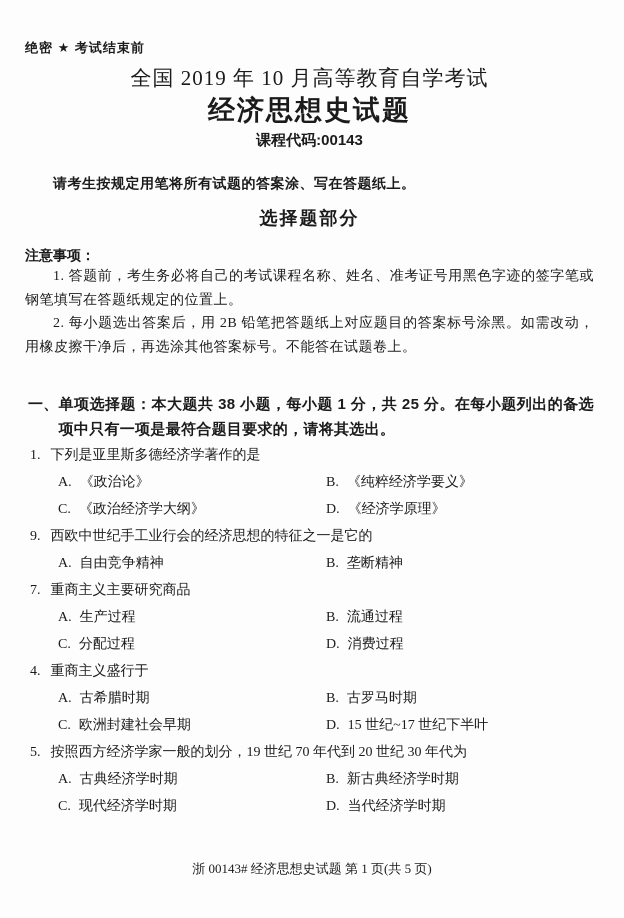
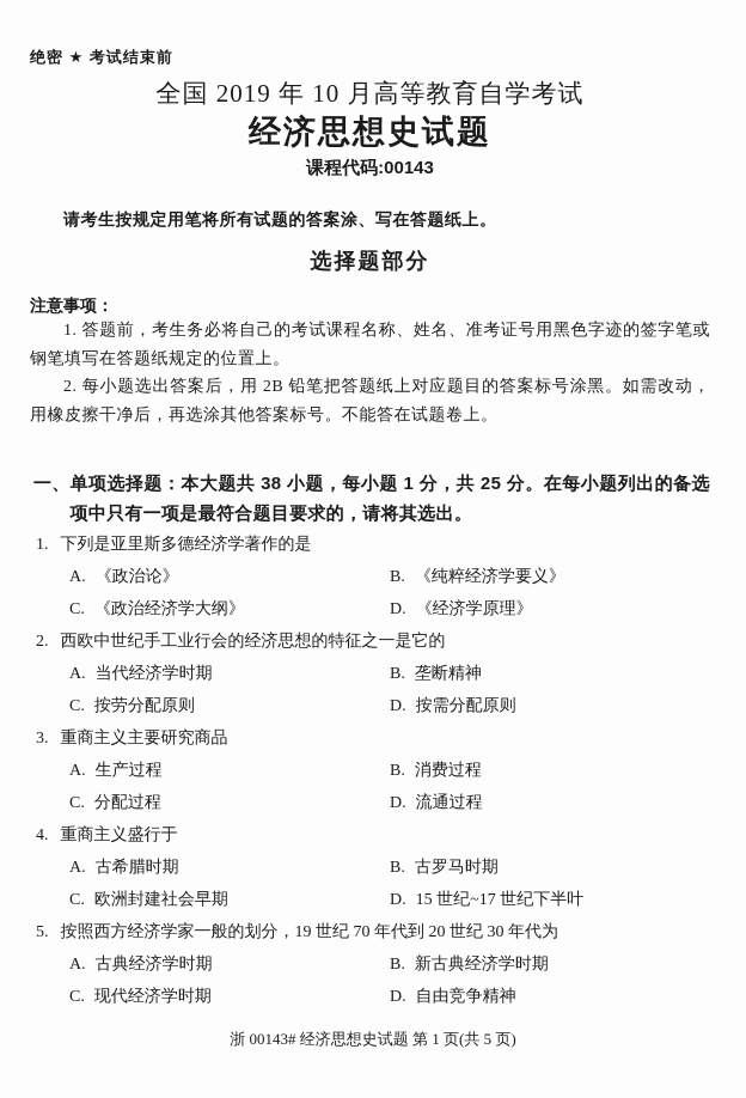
  绝密 ★ 考试结束前
  全国 2019 年 10 月高等教育自学考试
  经济思想史试题
  课程代码:00143
  请考生按规定用笔将所有试题的答案涂、写在答题纸上。
  选择题部分
  注意事项：
  1. 答题前，考生务必将自己的考试课程名称、姓名、准考证号用黑色字迹的签字笔或钢笔填写在答题纸规定的位置上。
  2. 每小题选出答案后，用 2B 铅笔把答题纸上对应题目的答案标号涂黑。如需改动，用橡皮擦干净后，再选涂其他答案标号。不能答在试题卷上。
  一、
  单项选择题：本大题共 38 小题，每小题 1 分，共 25 分。在每小题列出的备选项中只有一项是最符合题目要求的，请将其选出。
  1.
  下列是亚里斯多德经济学著作的是
  A. 《政治论》
  B. 《纯粹经济学要义》
  C. 《政治经济学大纲》
  D. 《经济学原理》
- 9.
+ 2.
  西欧中世纪手工业行会的经济思想的特征之一是它的
- A. 自由竞争精神
+ A. 当代经济学时期
  B. 垄断精神
+ C. 按劳分配原则
+ D. 按需分配原则
- 7.
+ 3.
  重商主义主要研究商品
  A. 生产过程
- B. 流通过程
+ B. 消费过程
  C. 分配过程
- D. 消费过程
+ D. 流通过程
  4.
  重商主义盛行于
  A. 古希腊时期
  B. 古罗马时期
  C. 欧洲封建社会早期
  D. 15 世纪~17 世纪下半叶
  5.
  按照西方经济学家一般的划分，19 世纪 70 年代到 20 世纪 30 年代为
  A. 古典经济学时期
  B. 新古典经济学时期
  C. 现代经济学时期
- D. 当代经济学时期
+ D. 自由竞争精神
  浙 00143# 经济思想史试题 第 1 页(共 5 页)
